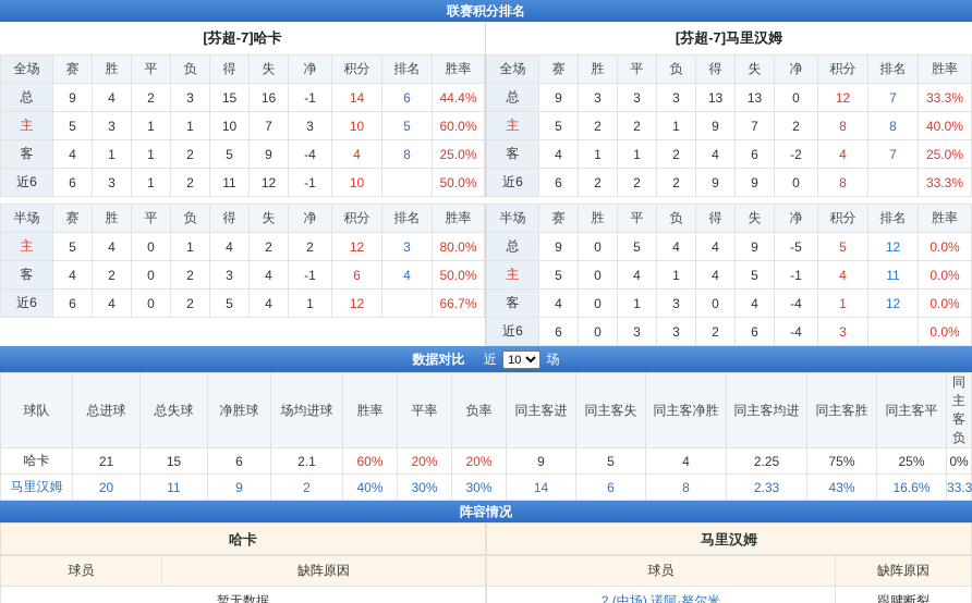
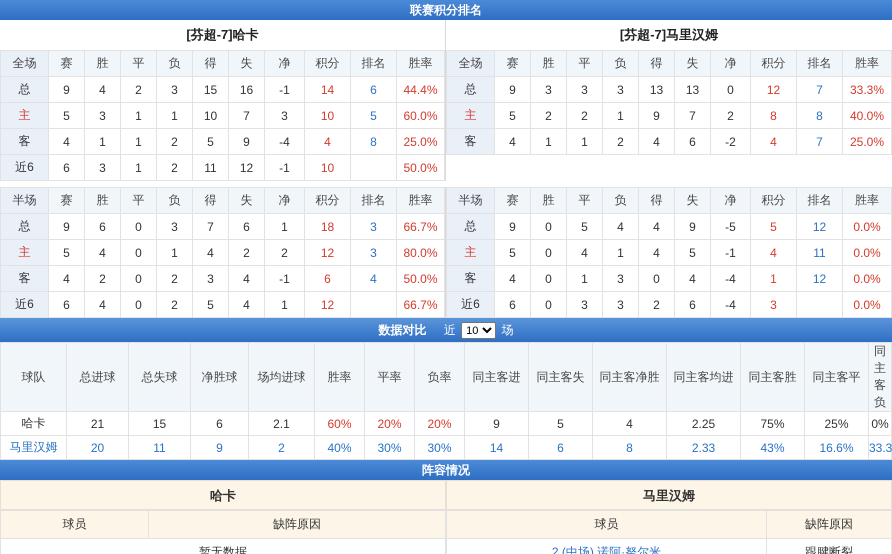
  联赛积分排名
  [芬超-7]哈卡
  [芬超-7]马里汉姆
  全场	赛	胜	平	负	得	失	净	积分	排名	胜率
  总	9	4	2	3	15	16	-1	14	6	44.4%
  主	5	3	1	1	10	7	3	10	5	60.0%
  客	4	1	1	2	5	9	-4	4	8	25.0%
  近6	6	3	1	2	11	12	-1	10		50.0%
  全场	赛	胜	平	负	得	失	净	积分	排名	胜率
  总	9	3	3	3	13	13	0	12	7	33.3%
  主	5	2	2	1	9	7	2	8	8	40.0%
  客	4	1	1	2	4	6	-2	4	7	25.0%
- 近6	6	2	2	2	9	9	0	8		33.3%
  半场	赛	胜	平	负	得	失	净	积分	排名	胜率
+ 总	9	6	0	3	7	6	1	18	3	66.7%
  主	5	4	0	1	4	2	2	12	3	80.0%
  客	4	2	0	2	3	4	-1	6	4	50.0%
  近6	6	4	0	2	5	4	1	12		66.7%
  半场	赛	胜	平	负	得	失	净	积分	排名	胜率
  总	9	0	5	4	4	9	-5	5	12	0.0%
  主	5	0	4	1	4	5	-1	4	11	0.0%
  客	4	0	1	3	0	4	-4	1	12	0.0%
  近6	6	0	3	3	2	6	-4	3		0.0%
  数据对比 近 10 场
  球队	总进球	总失球	净胜球	场均进球	胜率	平率	负率	同主客进	同主客失	同主客净胜	同主客均进	同主客胜	同主客平	同主客负
  哈卡	21	15	6	2.1	60%	20%	20%	9	5	4	2.25	75%	25%	0%
  马里汉姆	20	11	9	2	40%	30%	30%	14	6	8	2.33	43%	16.6%	33.3
  阵容情况
  哈卡
  马里汉姆
  球员	缺阵原因
  暂无数据
  球员	缺阵原因
  2 (中场) 诺阿·努尔米	跟腱断裂
